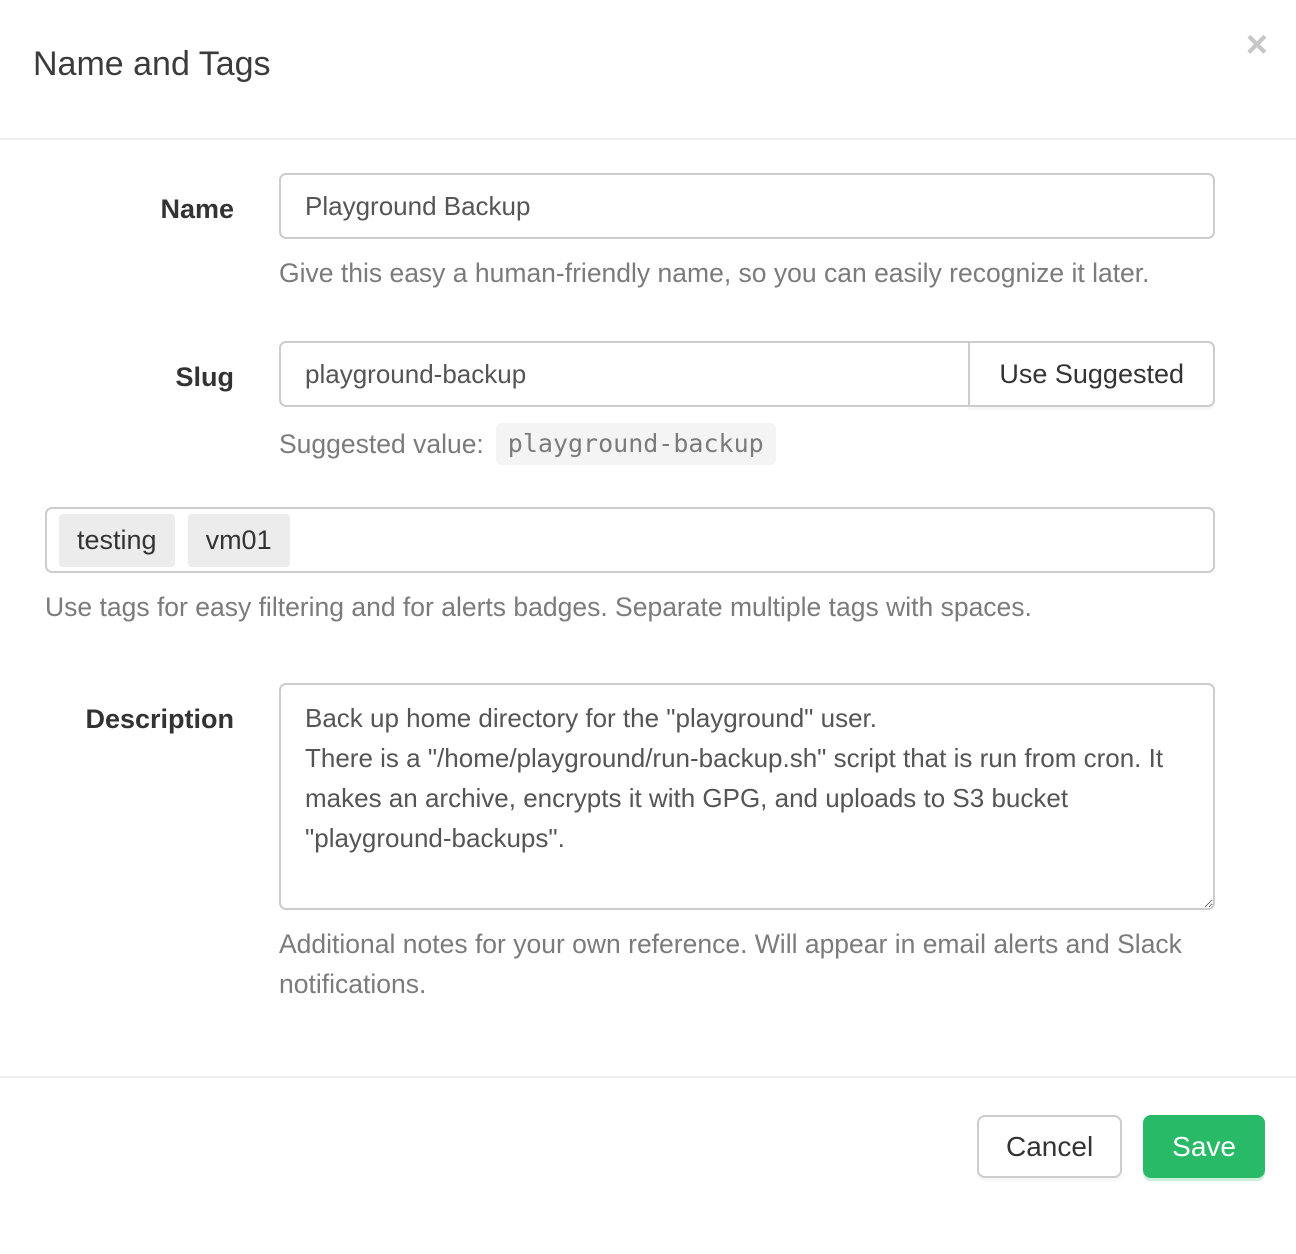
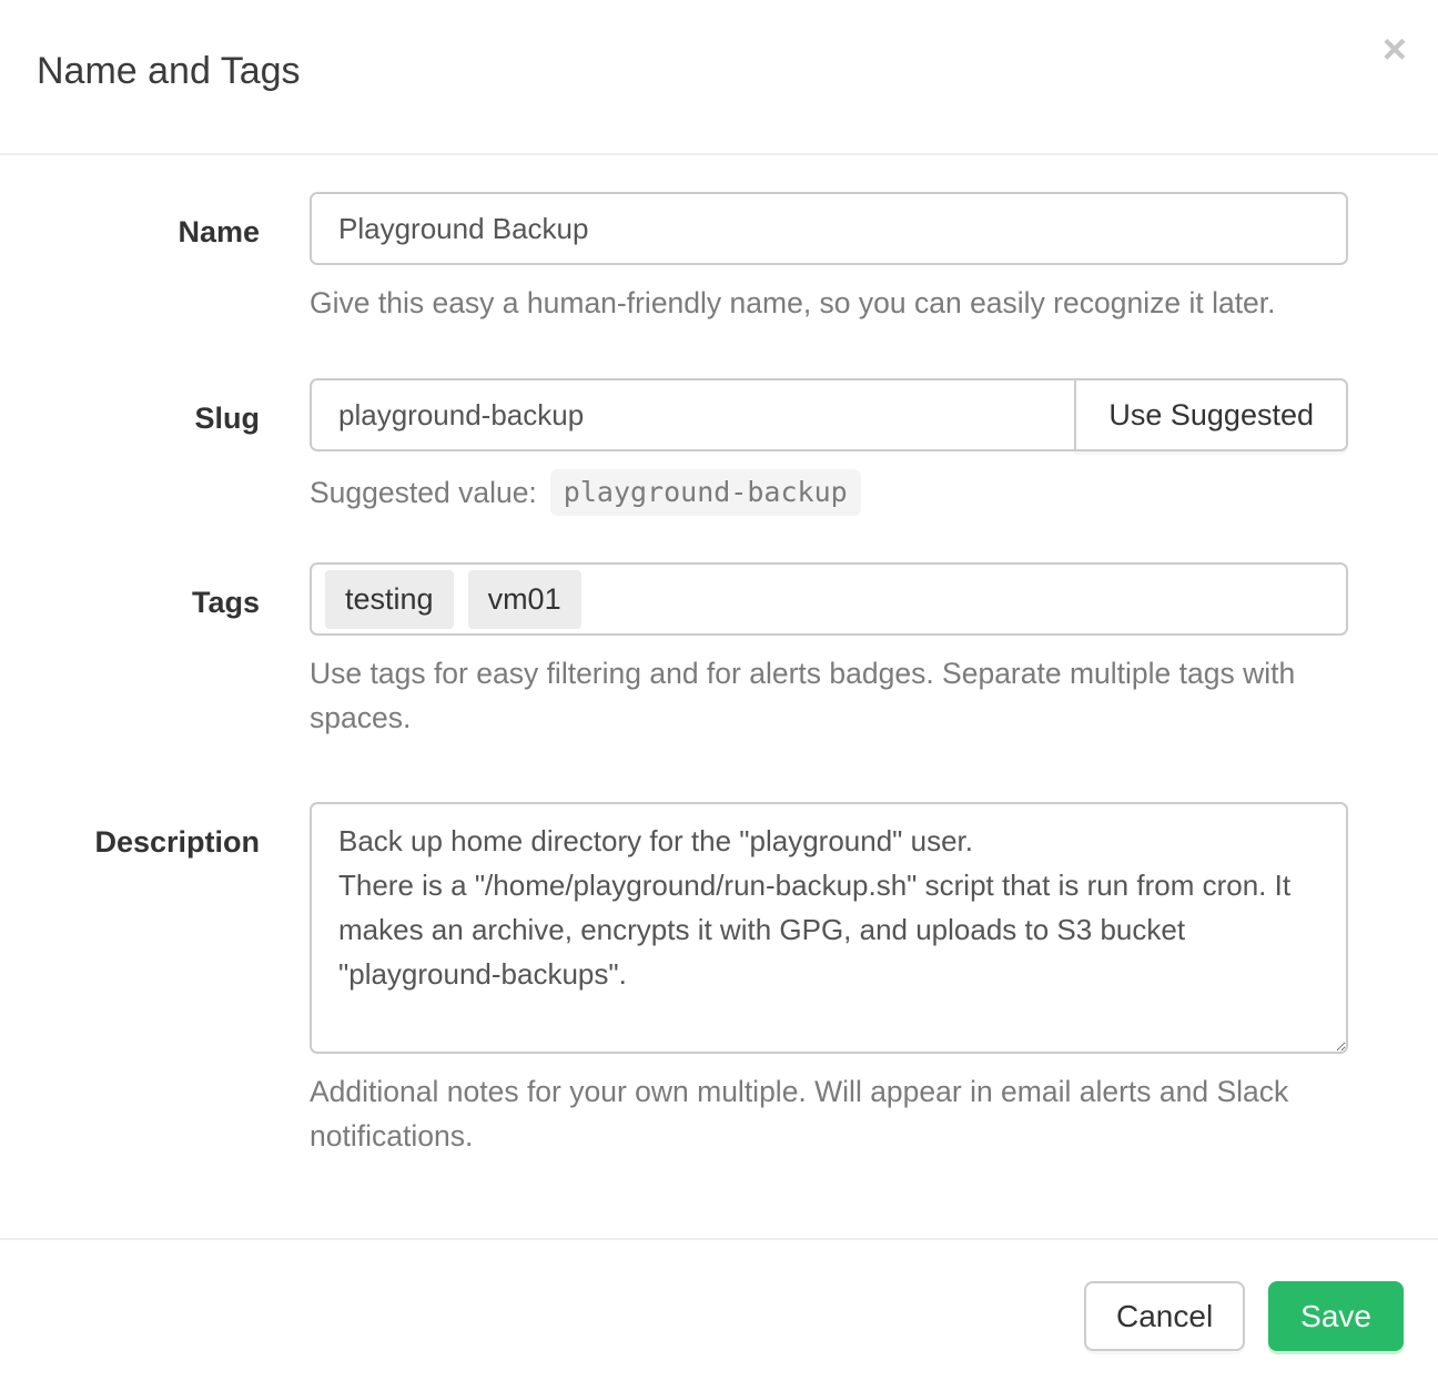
  Name and Tags
  ×
  Name
  Playground Backup
  Give this easy a human-friendly name, so you can easily recognize it later.
  Slug
  playground-backup
  Use Suggested
  Suggested value:
  playground-backup
+ Tags
  testing
  vm01
  Use tags for easy filtering and for alerts badges. Separate multiple tags with spaces.
  Description
  Back up home directory for the "playground" user.
- Additional notes for your own reference. Will appear in email alerts and Slack notifications.
+ Additional notes for your own multiple. Will appear in email alerts and Slack notifications.
  Cancel
  Save
